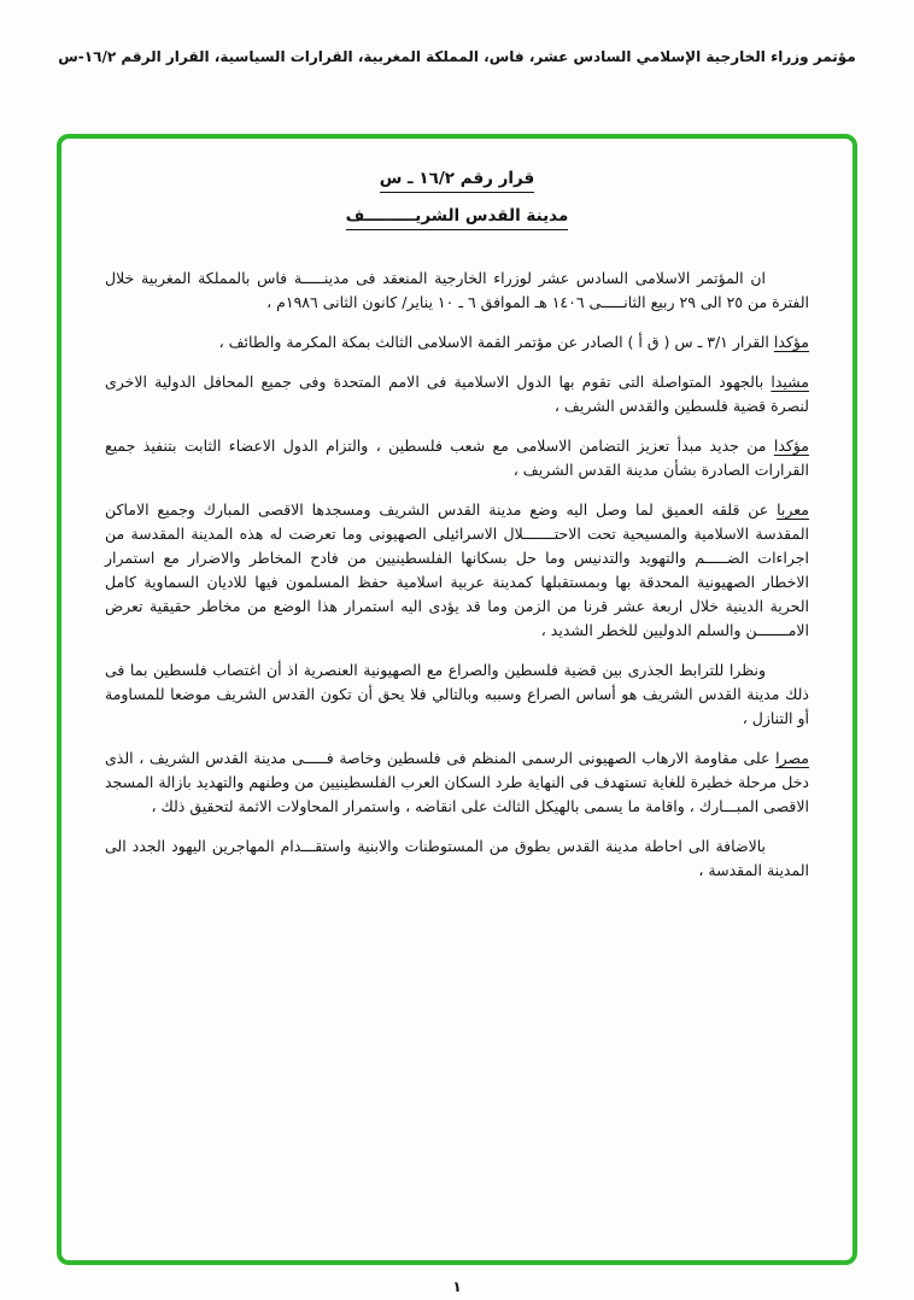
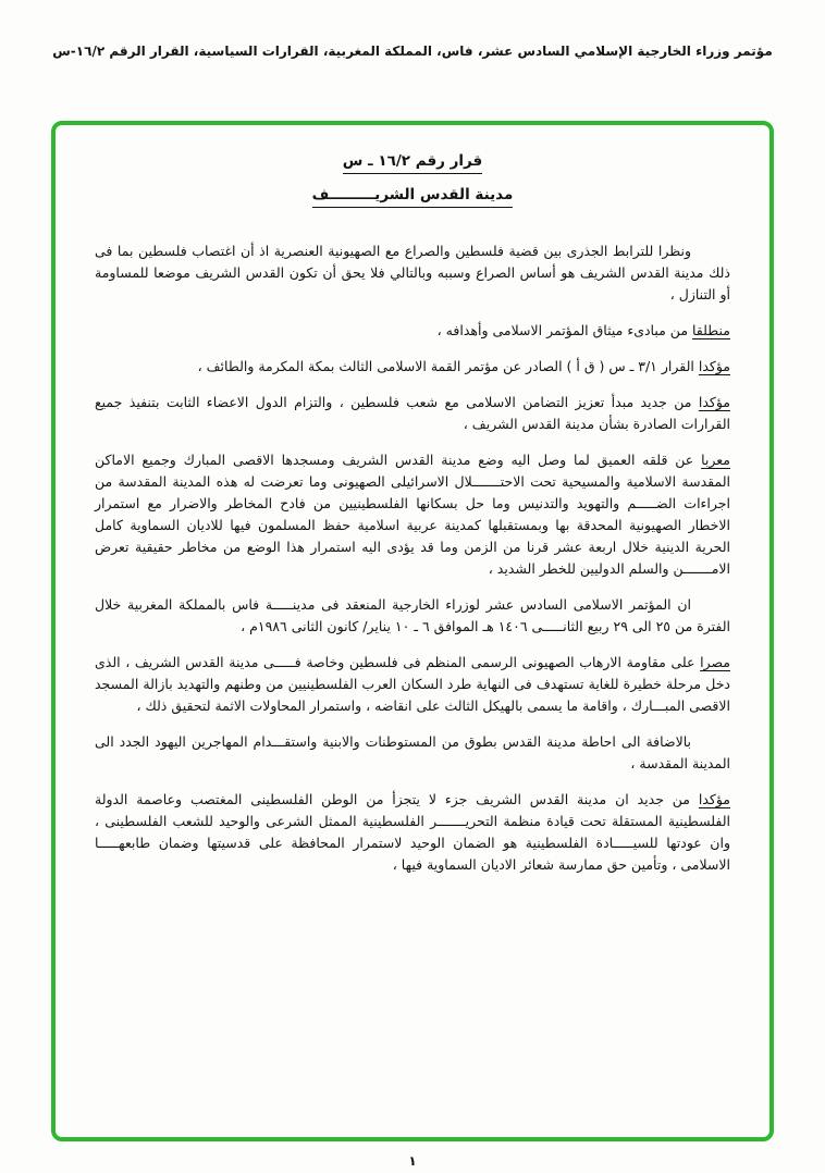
  مؤتمر وزراء الخارجية الإسلامي السادس عشر، فاس، المملكة المغربية، القرارات السياسية، القرار الرقم ١٦/٢-س
  قرار رقم ١٦/٢ ـ س
  مدينة القدس الشريـــــــــف
- ان المؤتمر الاسلامى السادس عشر لوزراء الخارجية المنعقد فى مدينـــــة فاس بالمملكة المغربية خلال الفترة من ٢٥ الى ٢٩ ربيع الثانـــــى ١٤٠٦ هـ الموافق ٦ ـ ١٠ يناير/ كانون الثانى ١٩٨٦م ،
+ ونظرا للترابط الجذرى بين قضية فلسطين والصراع مع الصهيونية العنصرية اذ أن اغتصاب فلسطين بما فى ذلك مدينة القدس الشريف هو أساس الصراع وسببه وبالتالي فلا يحق أن تكون القدس الشريف موضعا للمساومة أو التنازل ،
+ منطلقا من مبادىء ميثاق المؤتمر الاسلامى وأهدافه ،
  مؤكدا القرار ٣/١ ـ س ( ق أ ) الصادر عن مؤتمر القمة الاسلامى الثالث بمكة المكرمة والطائف ،
- مشيدا بالجهود المتواصلة التى تقوم بها الدول الاسلامية فى الامم المتحدة وفى جميع المحافل الدولية الاخرى لنصرة قضية فلسطين والقدس الشريف ،
  مؤكدا من جديد مبدأ تعزيز التضامن الاسلامى مع شعب فلسطين ، والتزام الدول الاعضاء الثابت بتنفيذ جميع القرارات الصادرة بشأن مدينة القدس الشريف ،
  معربا عن قلقه العميق لما وصل اليه وضع مدينة القدس الشريف ومسجدها الاقصى المبارك وجميع الاماكن المقدسة الاسلامية والمسيحية تحت الاحتـــــــلال الاسرائيلى الصهيونى وما تعرضت له هذه المدينة المقدسة من اجراءات الضـــــم والتهويد والتدنيس وما حل بسكانها الفلسطينيين من فادح المخاطر والاضرار مع استمرار الاخطار الصهيونية المحدقة بها وبمستقبلها كمدينة عربية اسلامية حفظ المسلمون فيها للاديان السماوية كامل الحرية الدينية خلال اربعة عشر قرنا من الزمن وما قد يؤدى اليه استمرار هذا الوضع من مخاطر حقيقية تعرض الامـــــــن والسلم الدوليين للخطر الشديد ،
- ونظرا للترابط الجذرى بين قضية فلسطين والصراع مع الصهيونية العنصرية اذ أن اغتصاب فلسطين بما فى ذلك مدينة القدس الشريف هو أساس الصراع وسببه وبالتالي فلا يحق أن تكون القدس الشريف موضعا للمساومة أو التنازل ،
+ ان المؤتمر الاسلامى السادس عشر لوزراء الخارجية المنعقد فى مدينـــــة فاس بالمملكة المغربية خلال الفترة من ٢٥ الى ٢٩ ربيع الثانـــــى ١٤٠٦ هـ الموافق ٦ ـ ١٠ يناير/ كانون الثانى ١٩٨٦م ،
  مصرا على مقاومة الارهاب الصهيونى الرسمى المنظم فى فلسطين وخاصة فـــــى مدينة القدس الشريف ، الذى دخل مرحلة خطيرة للغاية تستهدف فى النهاية طرد السكان العرب الفلسطينيين من وطنهم والتهديد بازالة المسجد الاقصى المبـــارك ، واقامة ما يسمى بالهيكل الثالث على انقاضه ، واستمرار المحاولات الاثمة لتحقيق ذلك ،
  بالاضافة الى احاطة مدينة القدس بطوق من المستوطنات والابنية واستقـــدام المهاجرين اليهود الجدد الى المدينة المقدسة ،
+ مؤكدا من جديد ان مدينة القدس الشريف جزء لا يتجزأ من الوطن الفلسطينى المغتصب وعاصمة الدولة الفلسطينية المستقلة تحت قيادة منظمة التحريـــــــر الفلسطينية الممثل الشرعى والوحيد للشعب الفلسطينى ، وان عودتها للسيـــــادة الفلسطينية هو الضمان الوحيد لاستمرار المحافظة على قدسيتها وضمان طابعهـــــا الاسلامى ، وتأمين حق ممارسة شعائر الاديان السماوية فيها ،
  ١
